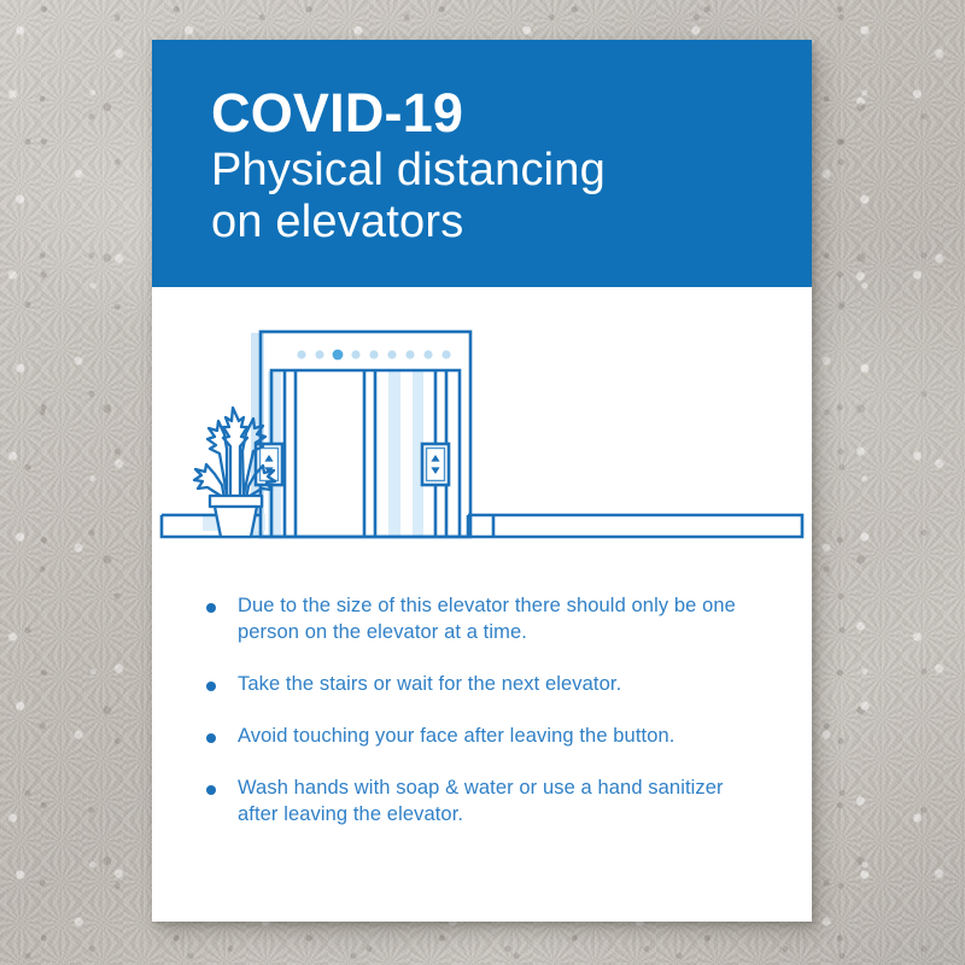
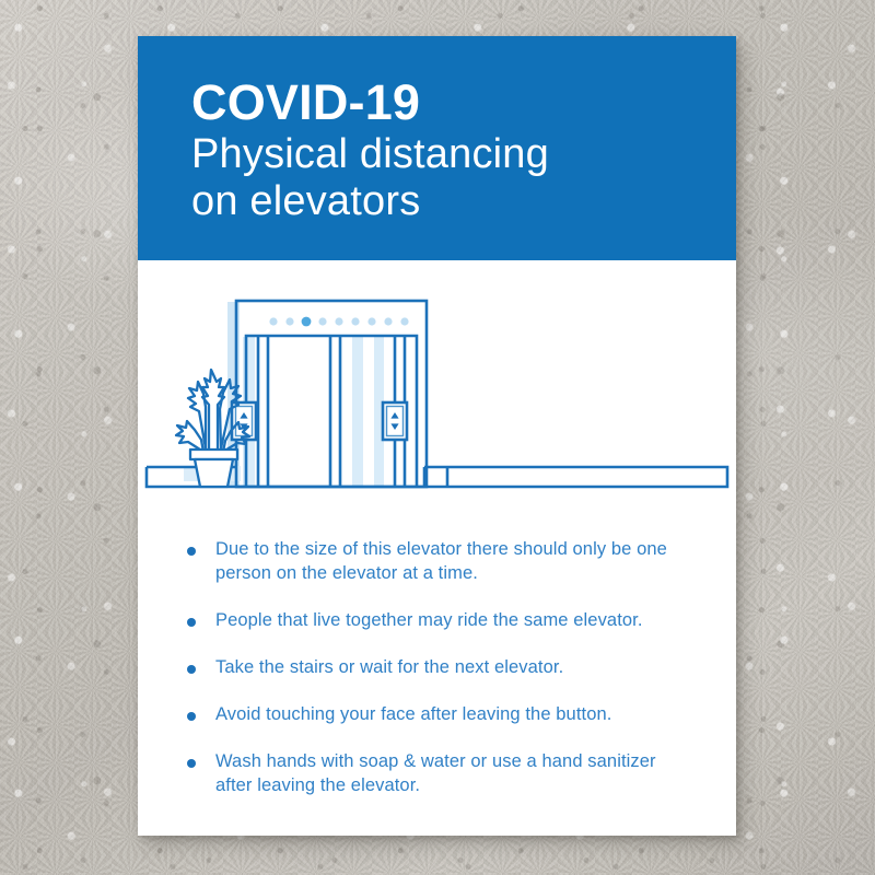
  COVID-19
  Physical distancing
  on elevators
  Due to the size of this elevator there should only be one person on the elevator at a time.
+ People that live together may ride the same elevator.
  Take the stairs or wait for the next elevator.
  Avoid touching your face after leaving the button.
  Wash hands with soap & water or use a hand sanitizer after leaving the elevator.
